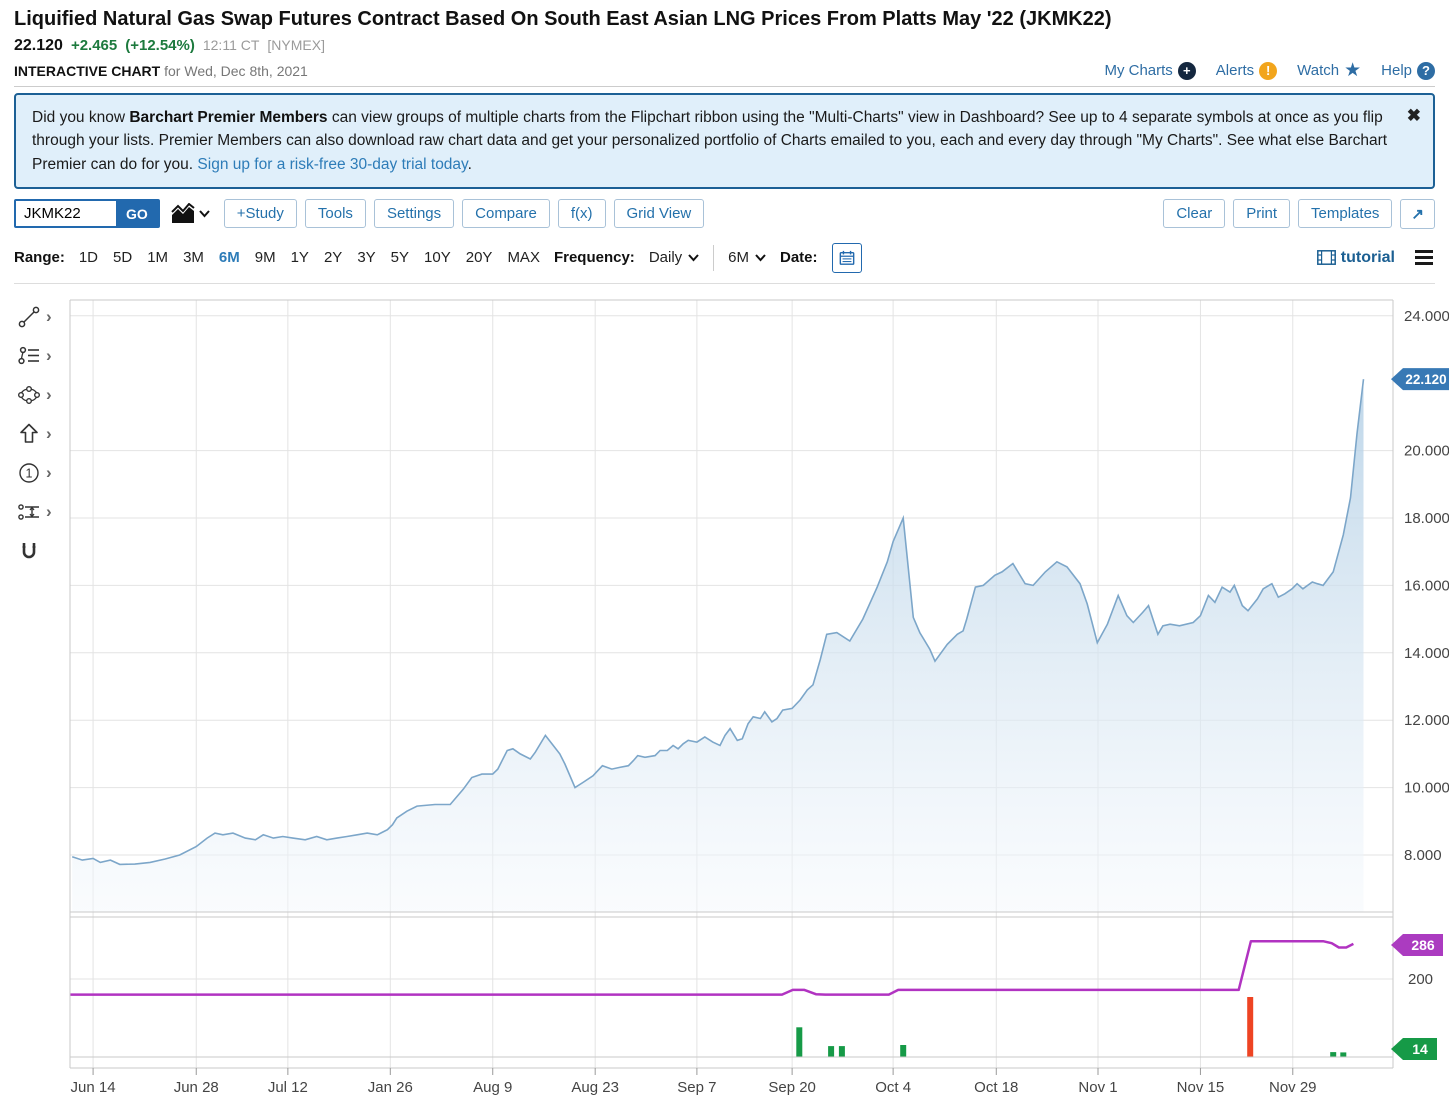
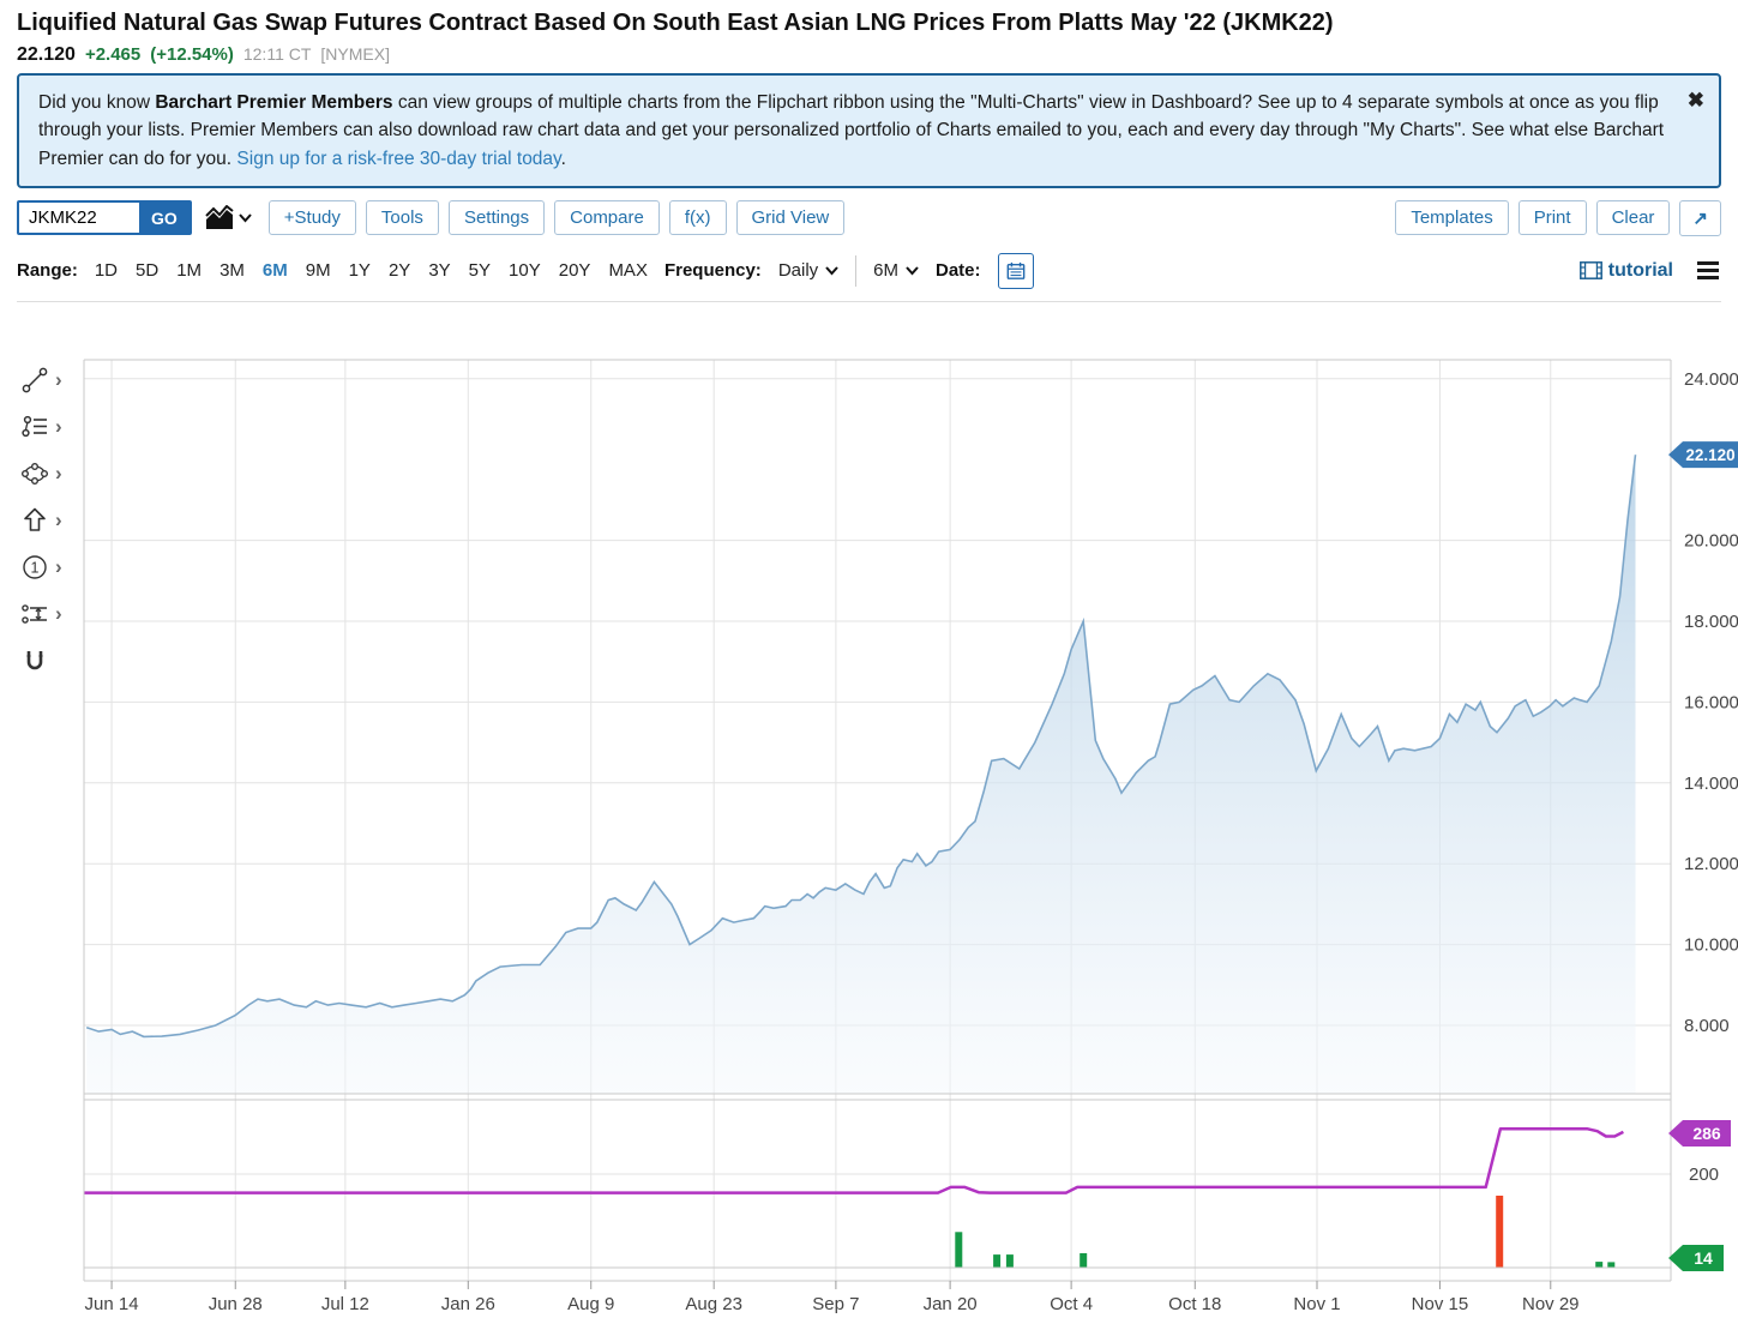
  Liquified Natural Gas Swap Futures Contract Based On South East Asian LNG Prices From Platts May '22 (JKMK22)
  22.120
  +2.465
  (+12.54%)
  12:11 CT
  [NYMEX]
- INTERACTIVE CHART for Wed, Dec 8th, 2021
- My Charts
- +
- Alerts
- !
- Watch
- ★
- Help
- ?
  Did you know Barchart Premier Members can view groups of multiple charts from the Flipchart ribbon using the "Multi-Charts" view in Dashboard? See up to 4 separate symbols at once as you flip through your lists. Premier Members can also download raw chart data and get your personalized portfolio of Charts emailed to you, each and every day through "My Charts". See what else Barchart Premier can do for you. Sign up for a risk-free 30-day trial today.
  ✖
  JKMK22
  GO
  +Study
  Tools
  Settings
  Compare
  f(x)
  Grid View
- Clear
+ Templates
  Print
- Templates
+ Clear
  ↗
  Range:
  1D
  5D
  1M
  3M
  6M
  9M
  1Y
  2Y
  3Y
  5Y
  10Y
  20Y
  MAX
  Frequency:
  Daily
  6M
  Date:
  tutorial
  24.000
  20.000
  18.000
  16.000
  14.000
  12.000
  10.000
  8.000
  200
  Jun 14
  Jun 28
  Jul 12
  Jan 26
  Aug 9
  Aug 23
  Sep 7
- Sep 20
+ Jan 20
  Oct 4
  Oct 18
  Nov 1
  Nov 15
  Nov 29
  22.120
  286
  14
  ›
  ›
  ›
  ›
  1
  ›
  ›
